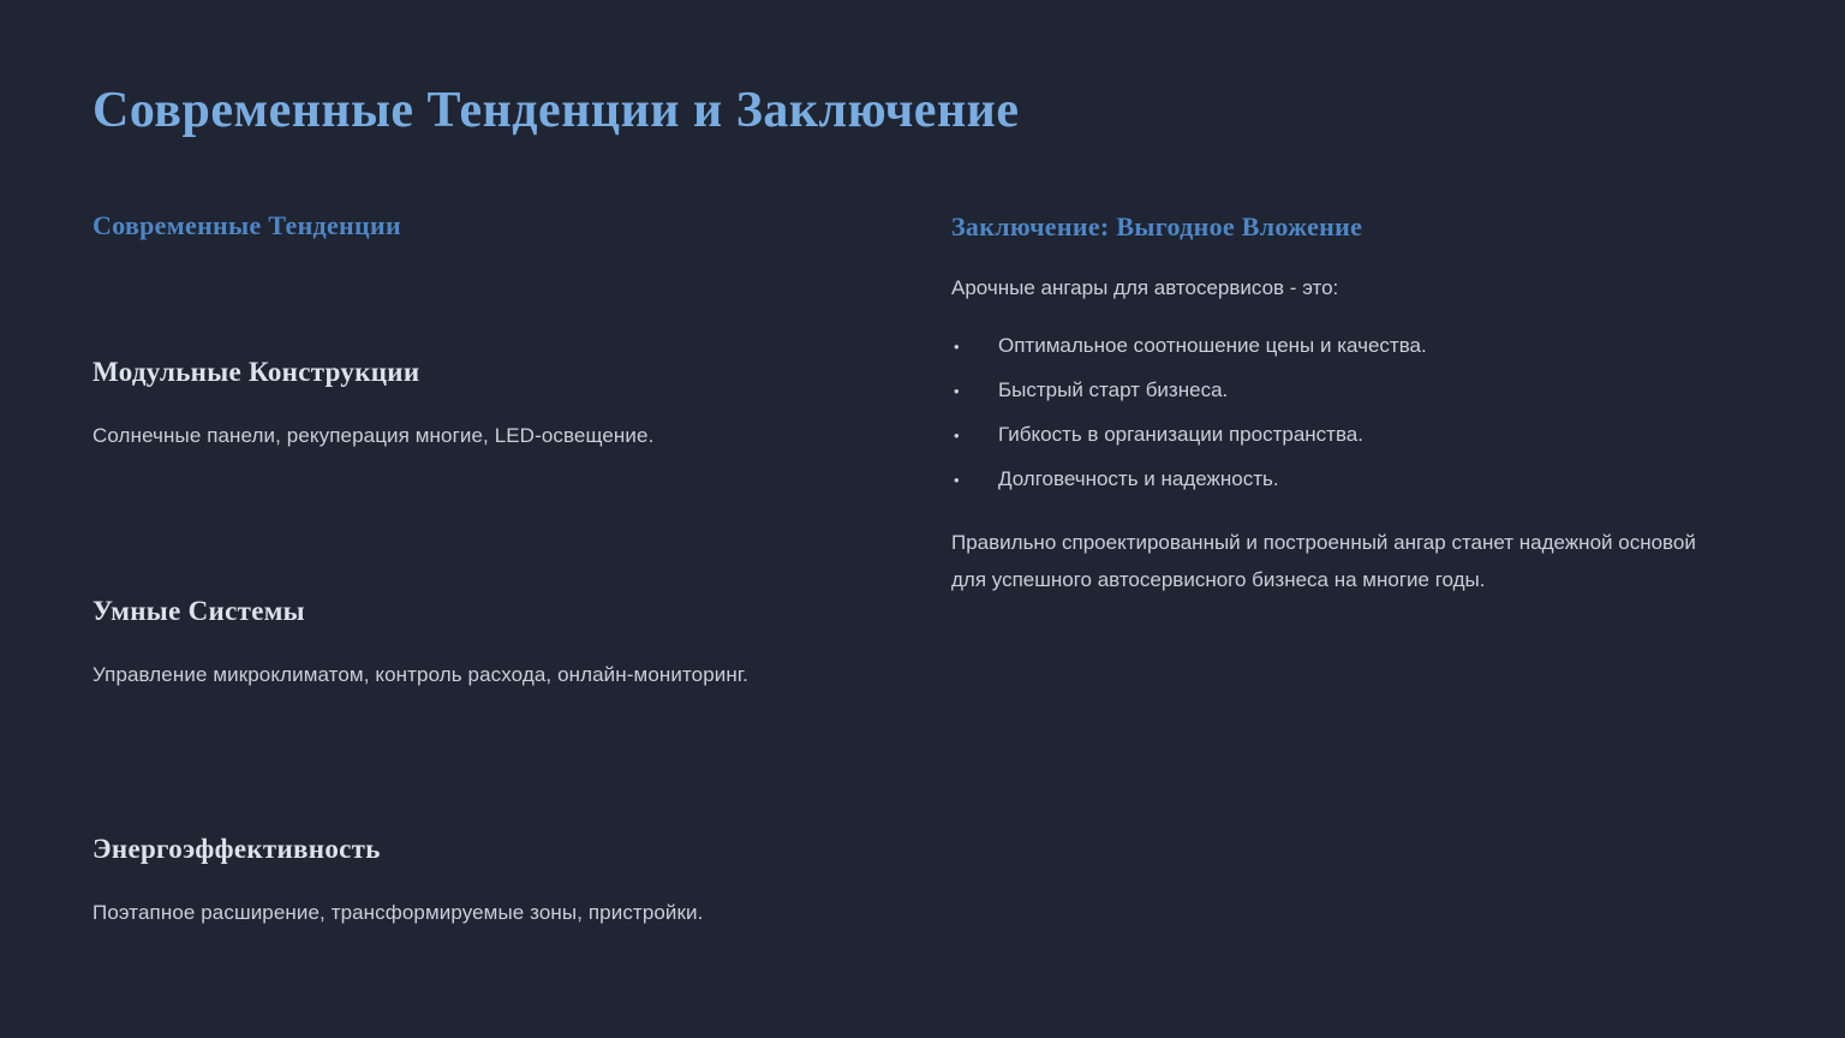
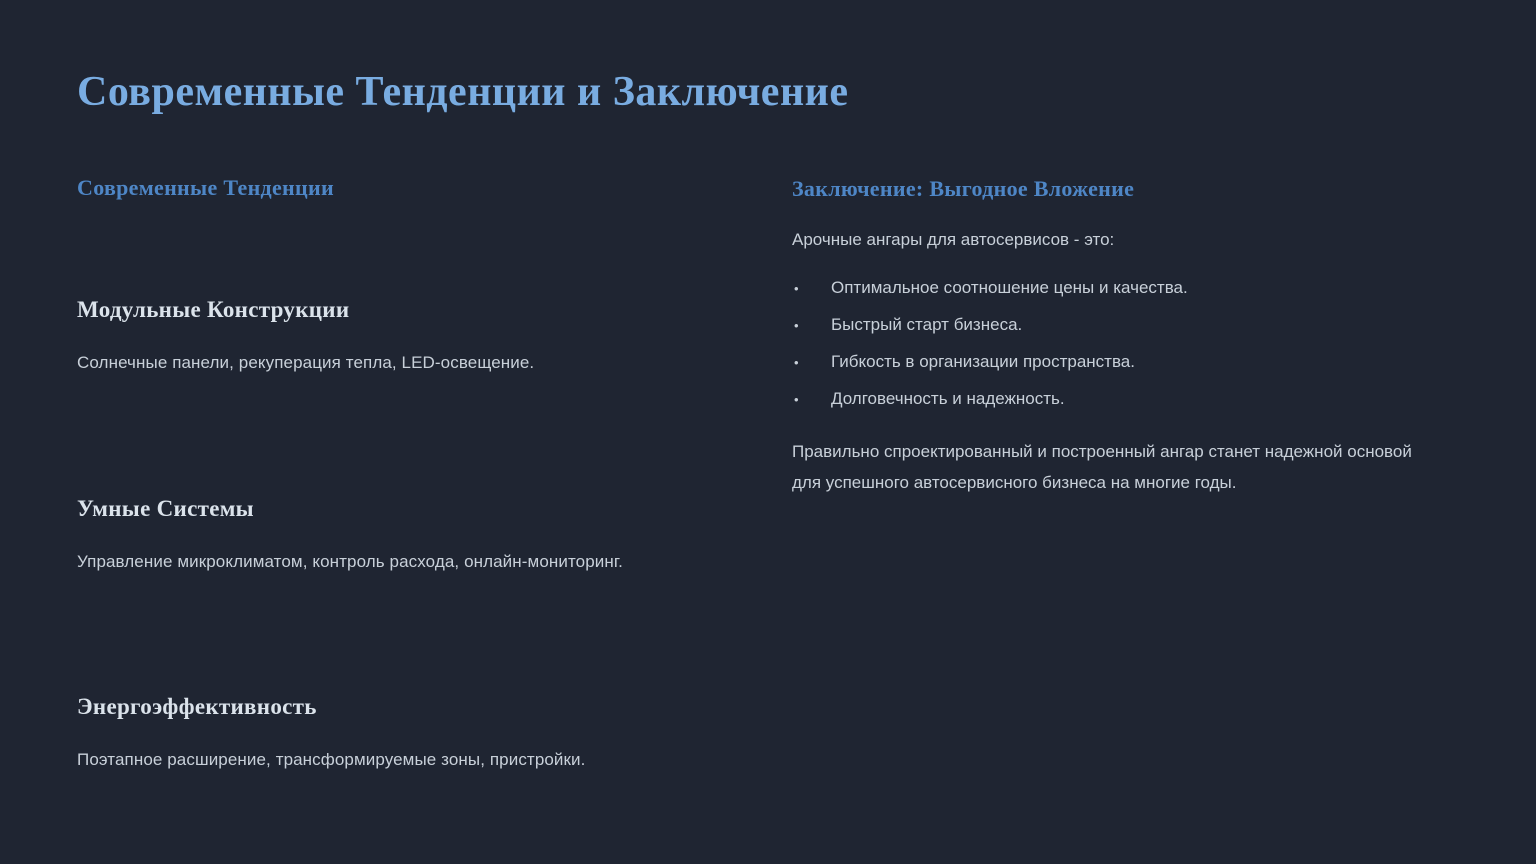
  Современные Тенденции и Заключение
  Современные Тенденции
  Модульные Конструкции
- Солнечные панели, рекуперация многие, LED-освещение.
+ Солнечные панели, рекуперация тепла, LED-освещение.
  Умные Системы
  Управление микроклиматом, контроль расхода, онлайн-мониторинг.
  Энергоэффективность
  Поэтапное расширение, трансформируемые зоны, пристройки.
  Заключение: Выгодное Вложение
  Арочные ангары для автосервисов - это:
  •
  Оптимальное соотношение цены и качества.
  •
  Быстрый старт бизнеса.
  •
  Гибкость в организации пространства.
  •
  Долговечность и надежность.
  Правильно спроектированный и построенный ангар станет надежной основой для успешного автосервисного бизнеса на многие годы.
